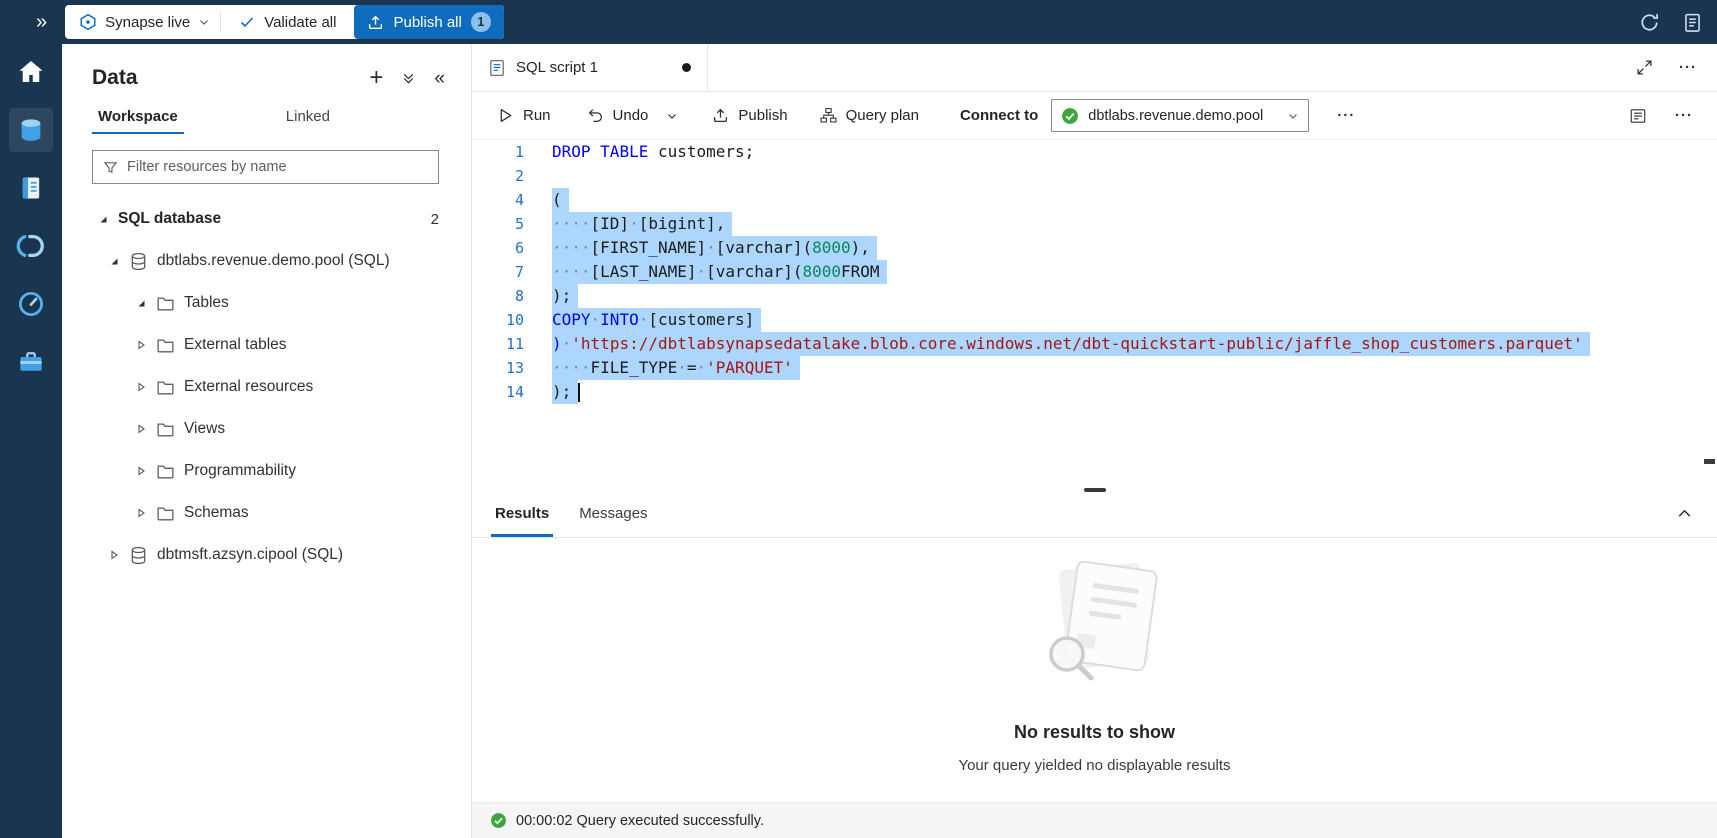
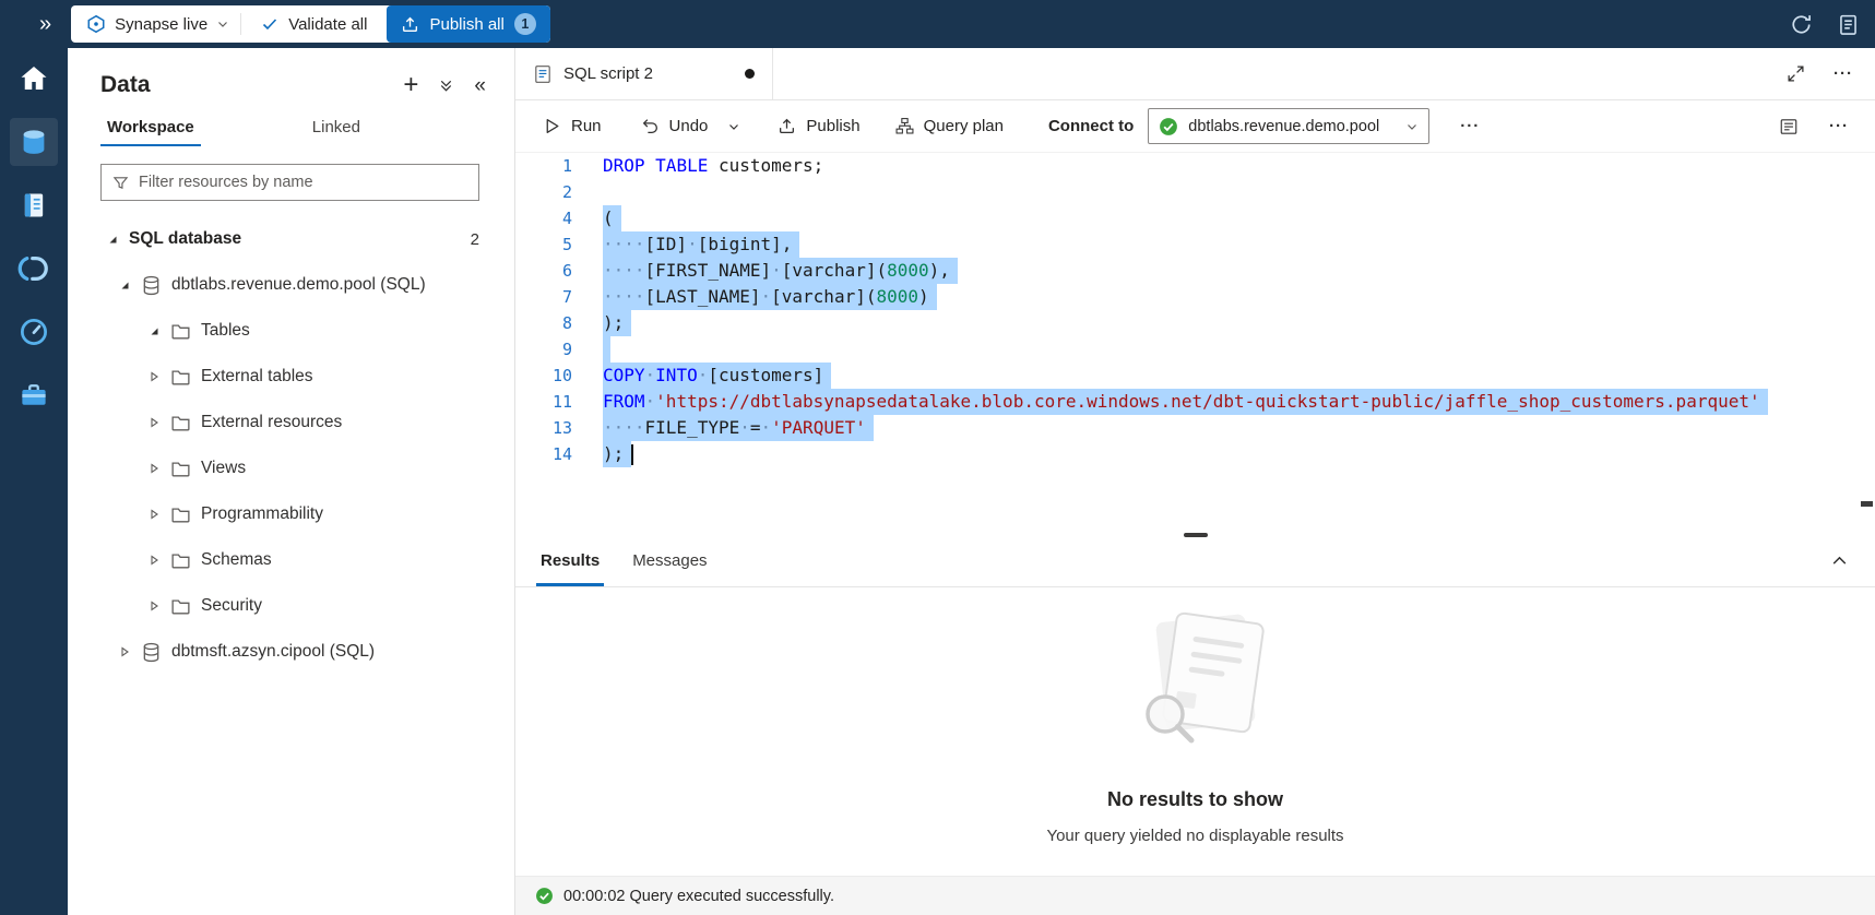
  »
  Synapse live
  Validate all
  Publish all
  1
  Data
  +
  «
  Workspace
  Linked
  Filter resources by name
  SQL database
  2
  dbtlabs.revenue.demo.pool (SQL)
  Tables
  External tables
  External resources
  Views
  Programmability
  Schemas
+ Security
  dbtmsft.azsyn.cipool (SQL)
- SQL script 1
+ SQL script 2
  ···
  Run
  Undo
  Publish
  Query plan
  Connect to
  dbtlabs.revenue.demo.pool
  ···
  ···
  1
  DROP TABLE customers;
  2
  4
  (
  5
  ····[ID]·[bigint],
  6
  ····[FIRST_NAME]·[varchar](8000),
  7
- ····[LAST_NAME]·[varchar](8000FROM
+ ····[LAST_NAME]·[varchar](8000)
  8
  );
+ 9
  10
  COPY·INTO·[customers]
  11
- )·'https://dbtlabsynapsedatalake.blob.core.windows.net/dbt-quickstart-public/jaffle_shop_customers.parquet'
+ FROM·'https://dbtlabsynapsedatalake.blob.core.windows.net/dbt-quickstart-public/jaffle_shop_customers.parquet'
  13
  ····FILE_TYPE·=·'PARQUET'
  14
  );
  Results
  Messages
  No results to show
  Your query yielded no displayable results
  00:00:02 Query executed successfully.
